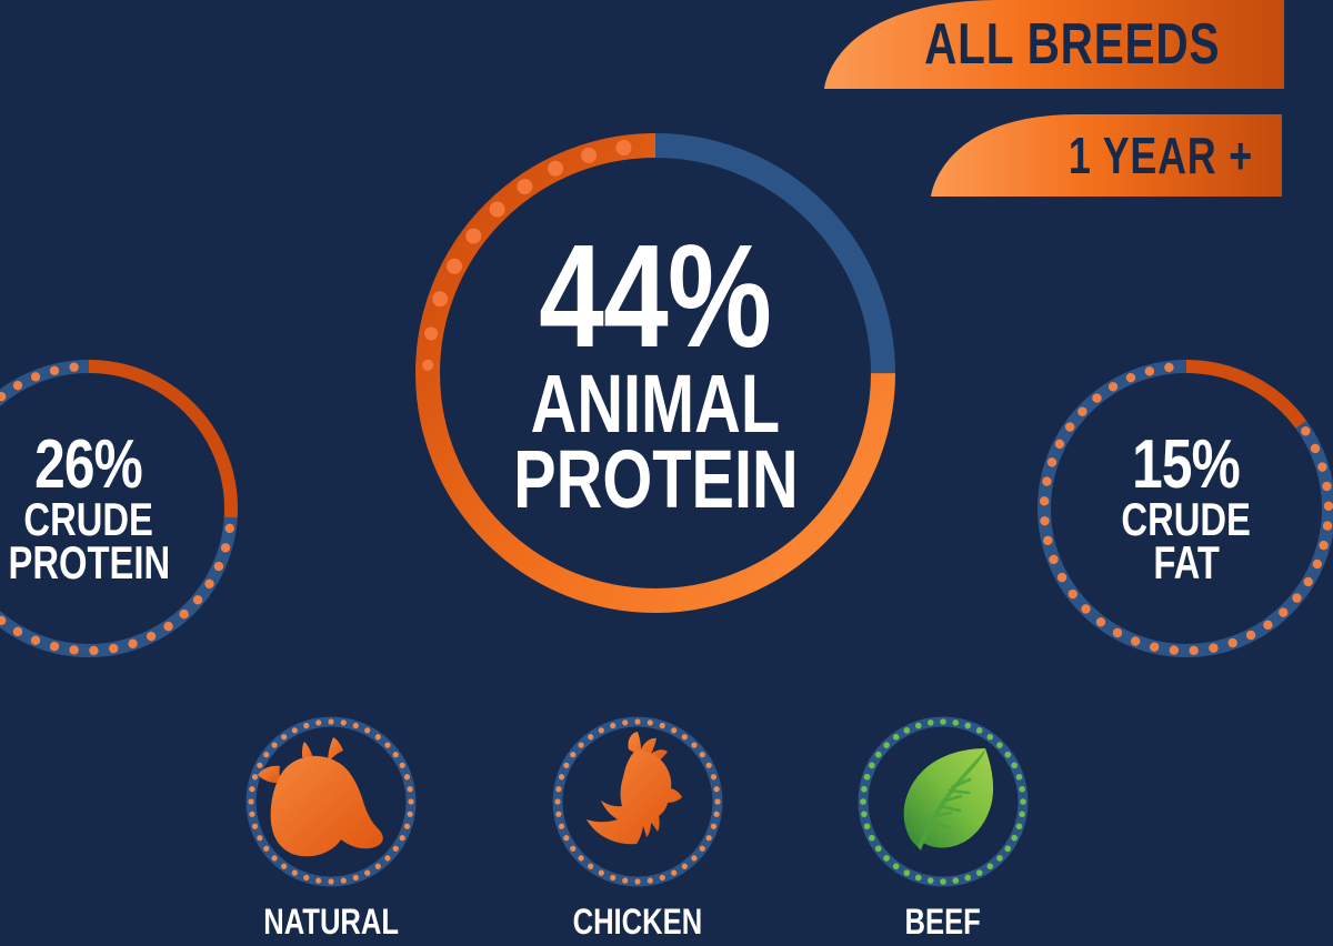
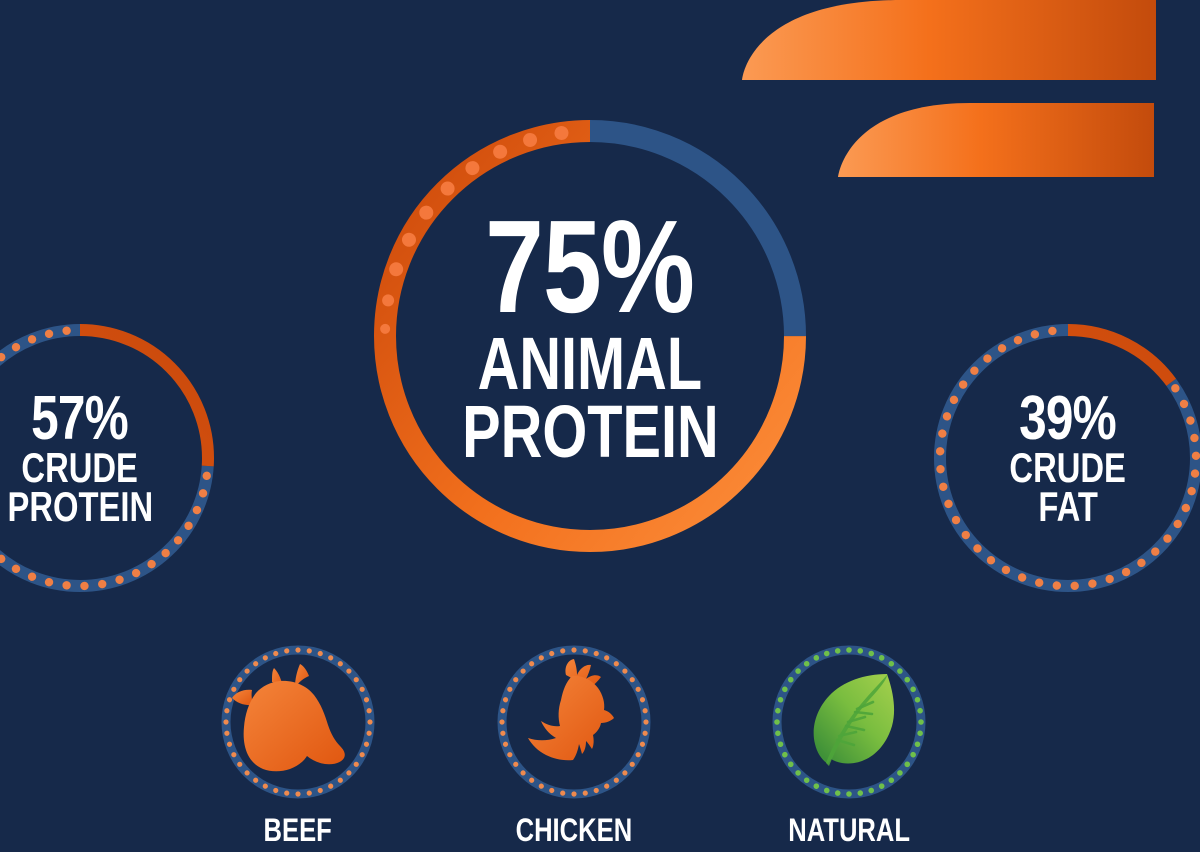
- ALL BREEDS
- 1 YEAR +
- 44%
+ 75%
  ANIMAL
  PROTEIN
- 26%
+ 57%
  CRUDE
  PROTEIN
- 15%
+ 39%
  CRUDE
  FAT
- NATURAL
+ BEEF
  CHICKEN
- BEEF
+ NATURAL
